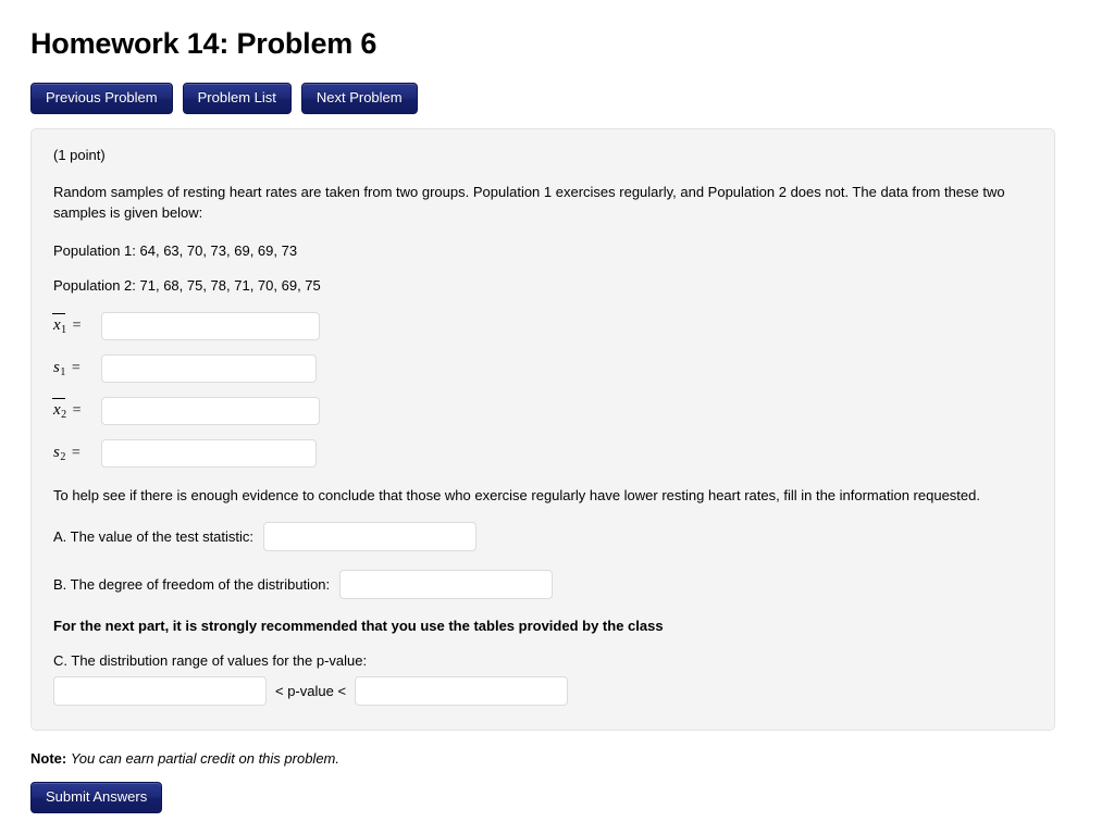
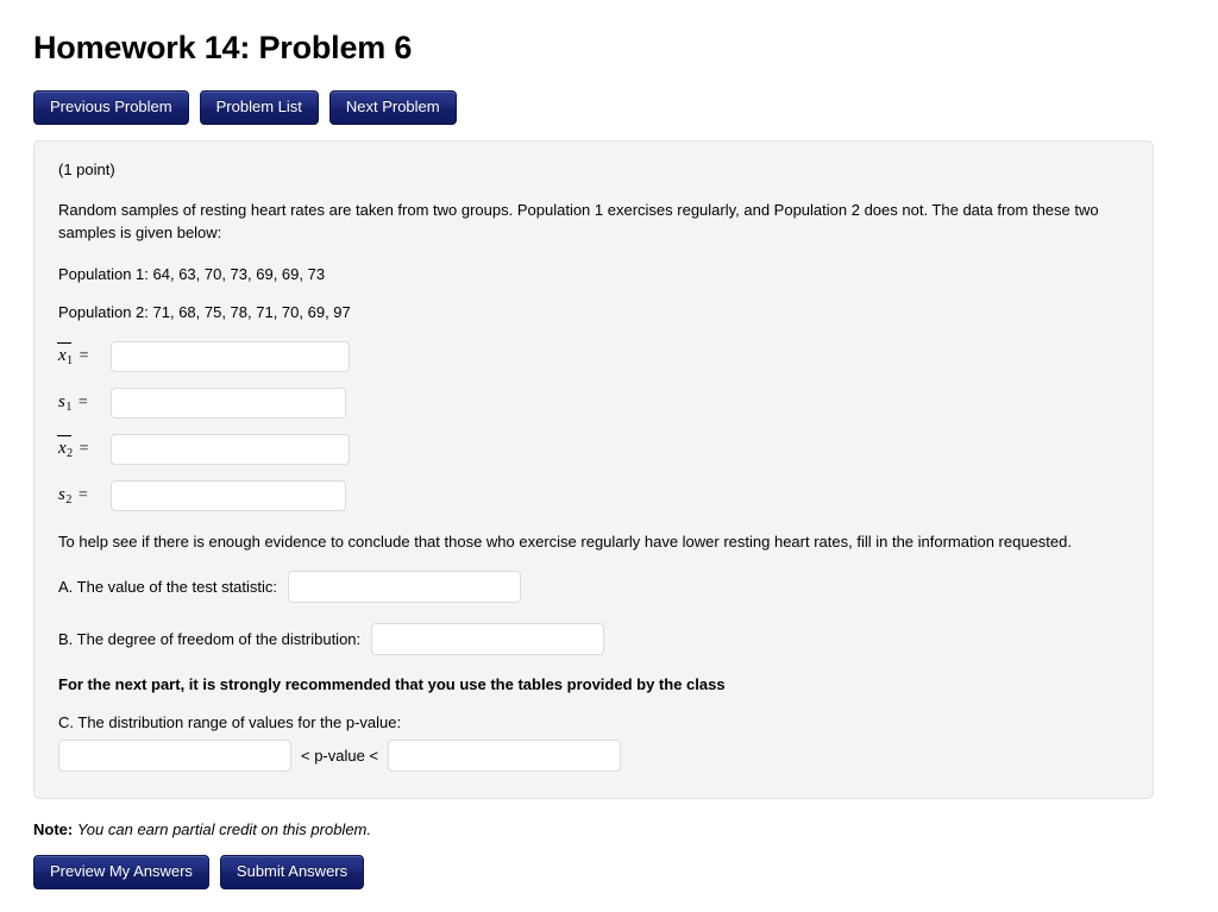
  Homework 14: Problem 6
  Previous Problem
  Problem List
  Next Problem
  (1 point)
  Random samples of resting heart rates are taken from two groups. Population 1 exercises regularly, and Population 2 does not. The data from these two samples is given below:
  Population 1: 64, 63, 70, 73, 69, 69, 73
- Population 2: 71, 68, 75, 78, 71, 70, 69, 75
+ Population 2: 71, 68, 75, 78, 71, 70, 69, 97
  x1
  =
  s1
  =
  x2
  =
  s2
  =
  To help see if there is enough evidence to conclude that those who exercise regularly have lower resting heart rates, fill in the information requested.
  A. The value of the test statistic:
  B. The degree of freedom of the distribution:
  For the next part, it is strongly recommended that you use the tables provided by the class
  C. The distribution range of values for the p-value:
  < p-value <
  Note: You can earn partial credit on this problem.
+ Preview My Answers
  Submit Answers
